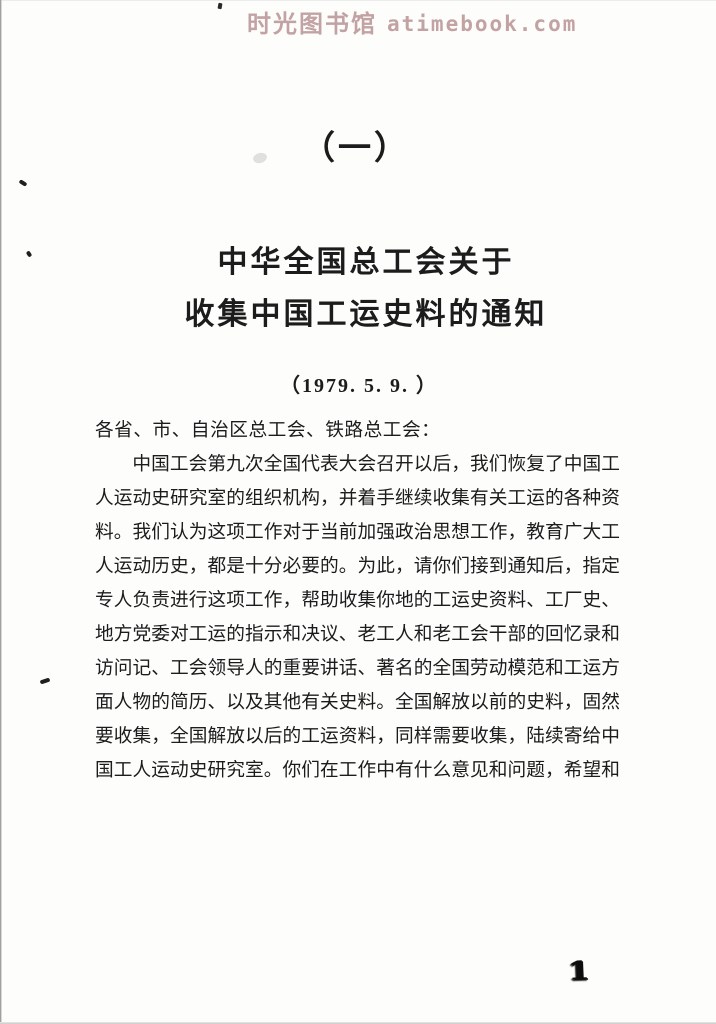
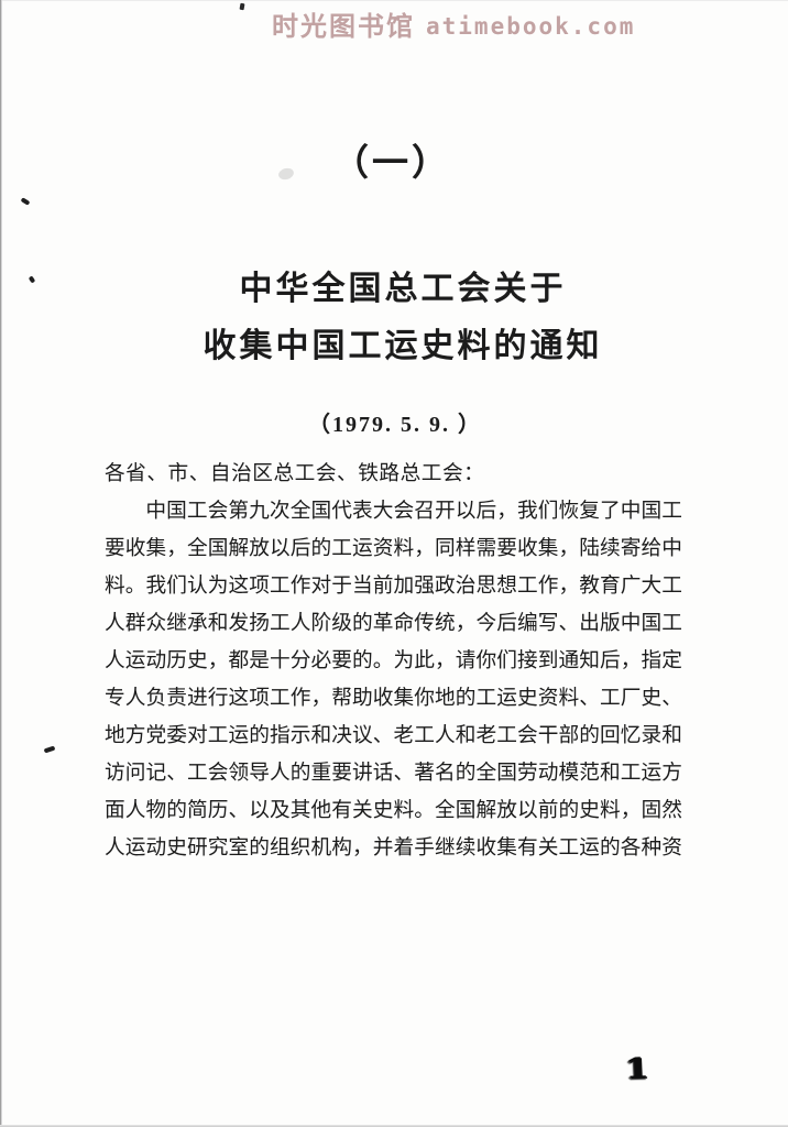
  时光图书馆 atimebook.com
  （一）
  中华全国总工会关于
  收集中国工运史料的通知
  （1979. 5. 9. ）
  各省、市、自治区总工会、铁路总工会：
  中国工会第九次全国代表大会召开以后，我们恢复了中国工
- 人运动史研究室的组织机构，并着手继续收集有关工运的各种资
+ 要收集，全国解放以后的工运资料，同样需要收集，陆续寄给中
  料。我们认为这项工作对于当前加强政治思想工作，教育广大工
+ 人群众继承和发扬工人阶级的革命传统，今后编写、出版中国工
  人运动历史，都是十分必要的。为此，请你们接到通知后，指定
  专人负责进行这项工作，帮助收集你地的工运史资料、工厂史、
  地方党委对工运的指示和决议、老工人和老工会干部的回忆录和
  访问记、工会领导人的重要讲话、著名的全国劳动模范和工运方
  面人物的简历、以及其他有关史料。全国解放以前的史料，固然
- 要收集，全国解放以后的工运资料，同样需要收集，陆续寄给中
+ 人运动史研究室的组织机构，并着手继续收集有关工运的各种资
- 国工人运动史研究室。你们在工作中有什么意见和问题，希望和
